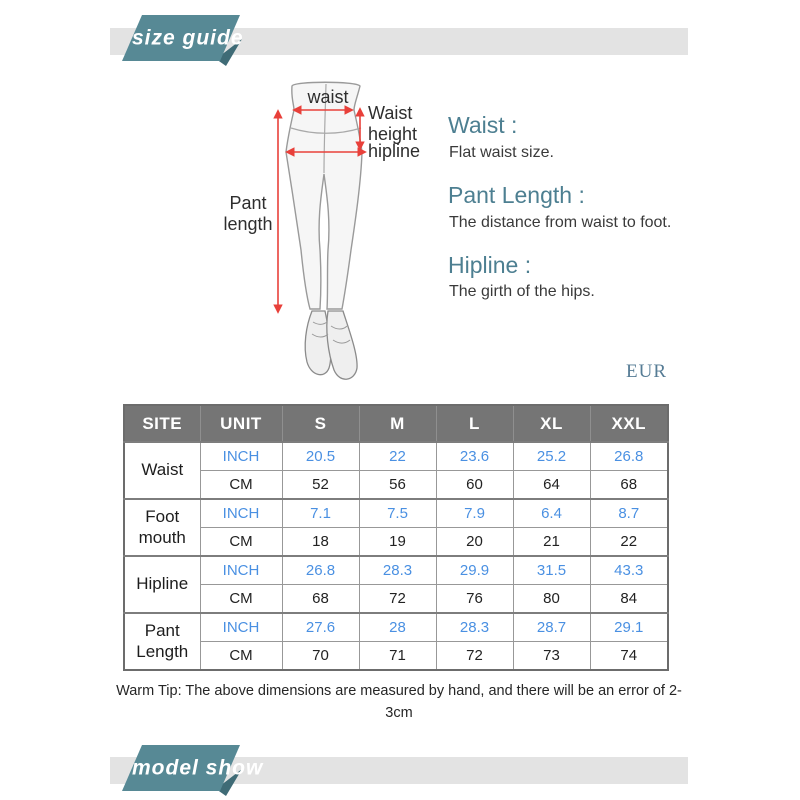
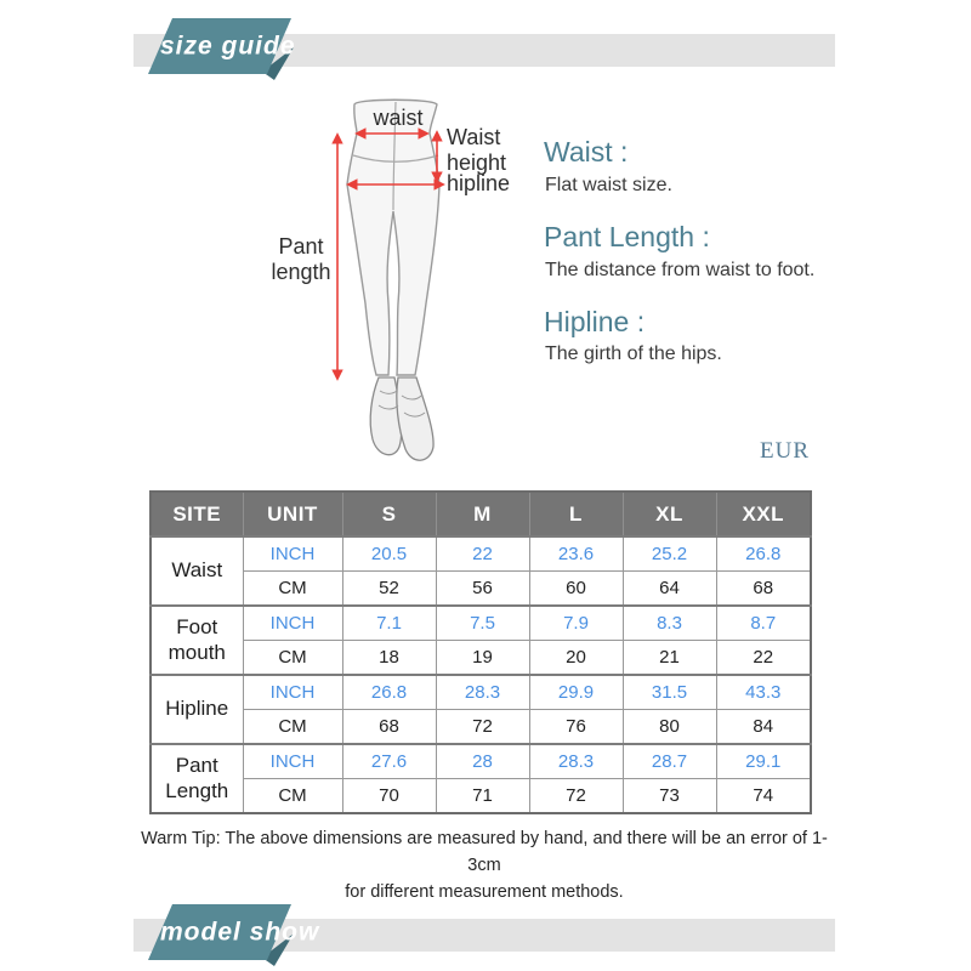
  size guide
  waist
  Waist height
  hipline
  Pant length
  Waist :
  Flat waist size.
  Pant Length :
  The distance from waist to foot.
  Hipline :
  The girth of the hips.
  EUR
  SITE	UNIT	S	M	L	XL	XXL
  Waist	INCH	20.5	22	23.6	25.2	26.8
  CM	52	56	60	64	68
- Foot mouth	INCH	7.1	7.5	7.9	6.4	8.7
+ Foot mouth	INCH	7.1	7.5	7.9	8.3	8.7
  CM	18	19	20	21	22
  Hipline	INCH	26.8	28.3	29.9	31.5	43.3
  CM	68	72	76	80	84
  Pant Length	INCH	27.6	28	28.3	28.7	29.1
  CM	70	71	72	73	74
- Warm Tip: The above dimensions are measured by hand, and there will be an error of 2-3cm
+ Warm Tip: The above dimensions are measured by hand, and there will be an error of 1-3cm
+ for different measurement methods.
  model show
